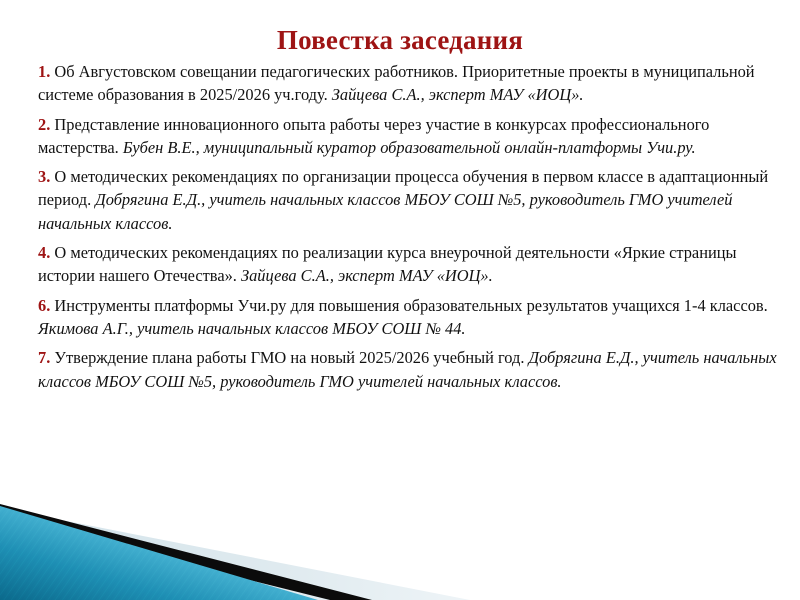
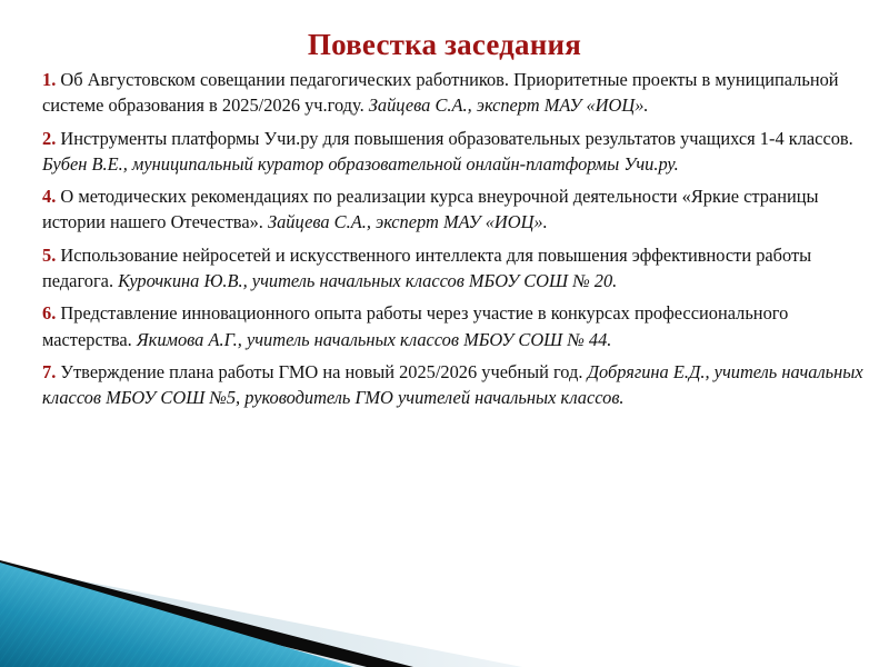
  Повестка заседания
  1. Об Августовском совещании педагогических работников. Приоритетные проекты в муниципальной системе образования в 2025/2026 уч.году. Зайцева С.А., эксперт МАУ «ИОЦ».
- 2. Представление инновационного опыта работы через участие в конкурсах профессионального мастерства. Бубен В.Е., муниципальный куратор образовательной онлайн-платформы Учи.ру.
+ 2. Инструменты платформы Учи.ру для повышения образовательных результатов учащихся 1-4 классов. Бубен В.Е., муниципальный куратор образовательной онлайн-платформы Учи.ру.
- 3. О методических рекомендациях по организации процесса обучения в первом классе в адаптационный период. Добрягина Е.Д., учитель начальных классов МБОУ СОШ №5, руководитель ГМО учителей начальных классов.
  4. О методических рекомендациях по реализации курса внеурочной деятельности «Яркие страницы истории нашего Отечества». Зайцева С.А., эксперт МАУ «ИОЦ».
+ 5. Использование нейросетей и искусственного интеллекта для повышения эффективности работы педагога. Курочкина Ю.В., учитель начальных классов МБОУ СОШ № 20.
- 6. Инструменты платформы Учи.ру для повышения образовательных результатов учащихся 1-4 классов. Якимова А.Г., учитель начальных классов МБОУ СОШ № 44.
+ 6. Представление инновационного опыта работы через участие в конкурсах профессионального мастерства. Якимова А.Г., учитель начальных классов МБОУ СОШ № 44.
  7. Утверждение плана работы ГМО на новый 2025/2026 учебный год. Добрягина Е.Д., учитель начальных классов МБОУ СОШ №5, руководитель ГМО учителей начальных классов.
